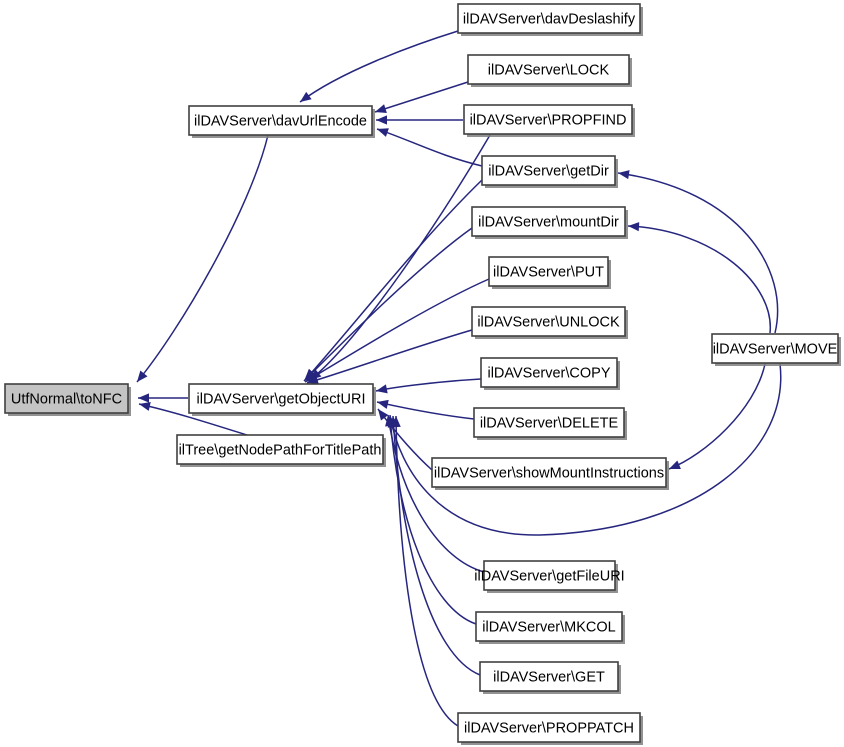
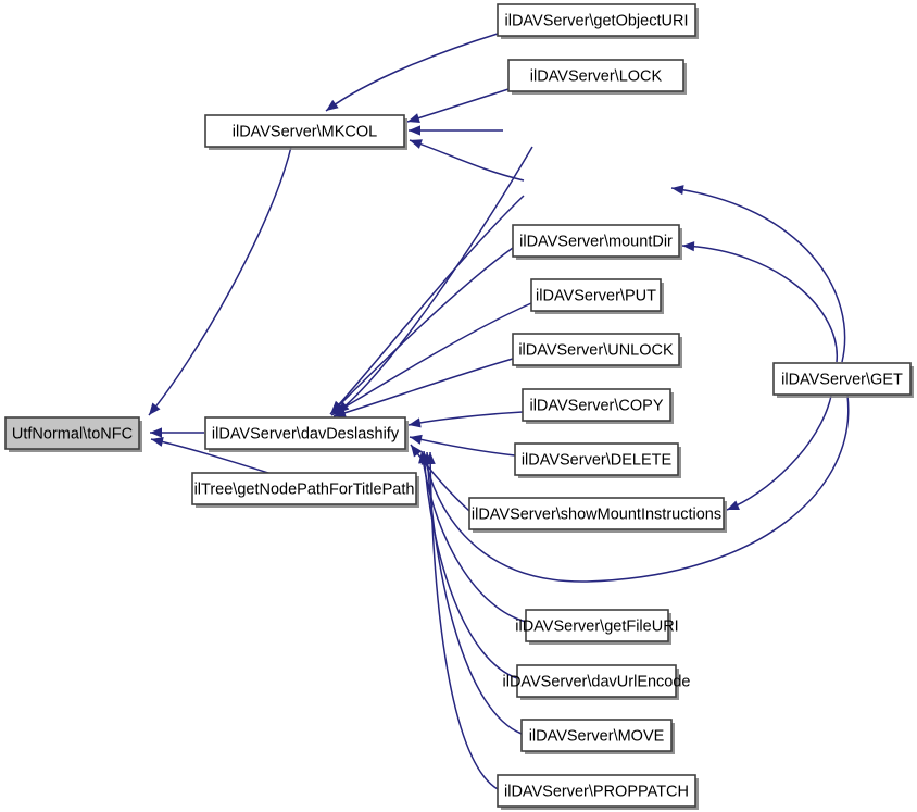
  UtfNormal\toNFC
- ilDAVServer\davUrlEncode
+ ilDAVServer\MKCOL
- ilDAVServer\getObjectURI
+ ilDAVServer\davDeslashify
  ilTree\getNodePathForTitlePath
- ilDAVServer\davDeslashify
+ ilDAVServer\getObjectURI
  ilDAVServer\LOCK
- ilDAVServer\PROPFIND
- ilDAVServer\getDir
  ilDAVServer\mountDir
  ilDAVServer\PUT
  ilDAVServer\UNLOCK
  ilDAVServer\COPY
  ilDAVServer\DELETE
  ilDAVServer\showMountInstructions
  ilDAVServer\getFileURI
- ilDAVServer\MKCOL
+ ilDAVServer\davUrlEncode
- ilDAVServer\GET
+ ilDAVServer\MOVE
  ilDAVServer\PROPPATCH
- ilDAVServer\MOVE
+ ilDAVServer\GET
